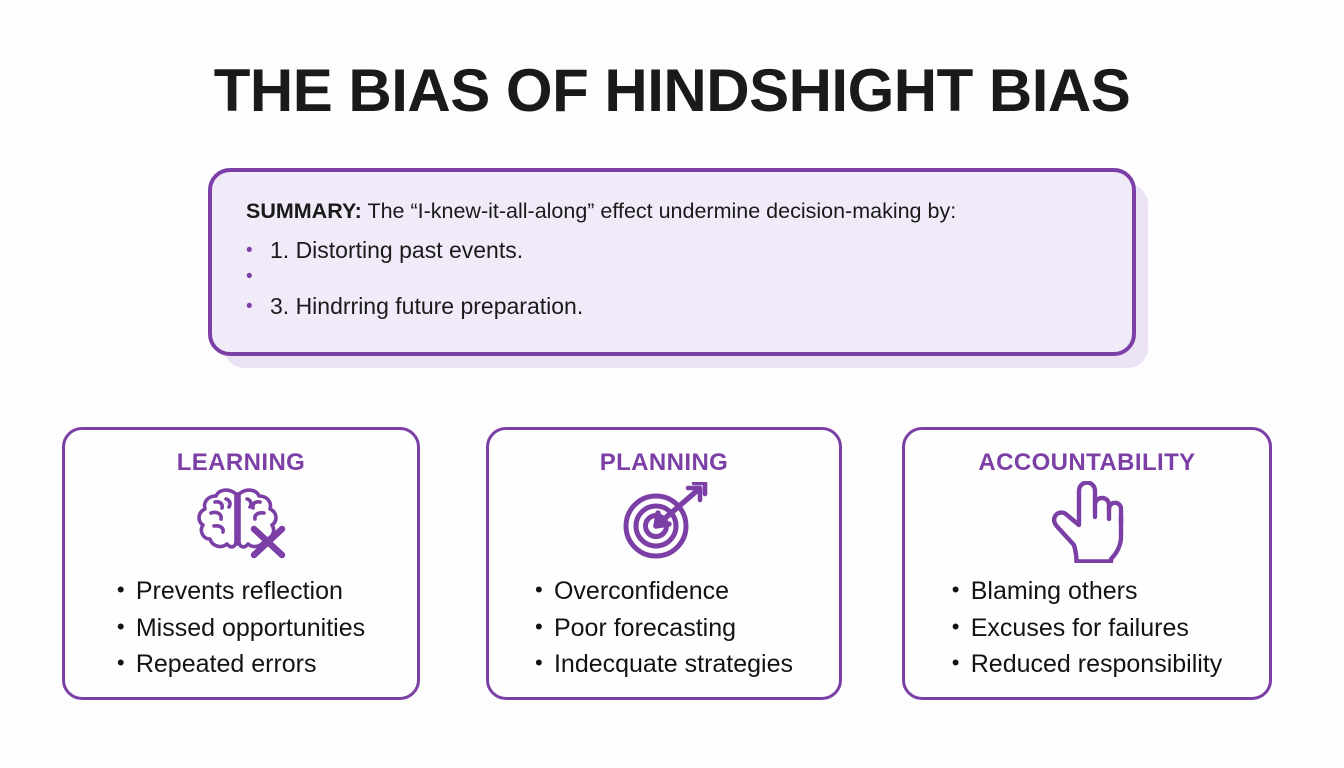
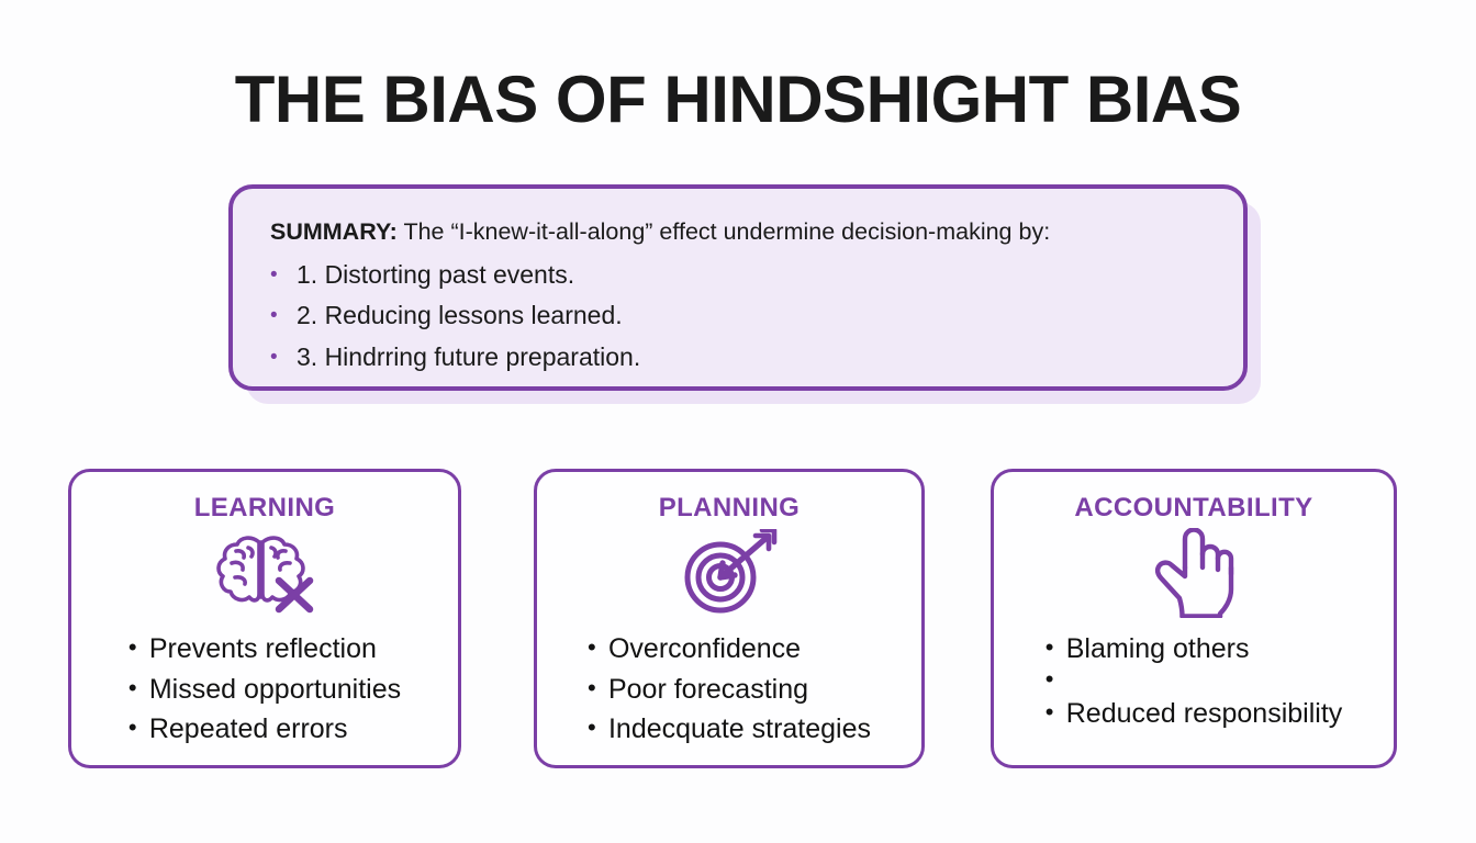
  THE BIAS OF HINDSHIGHT BIAS
  SUMMARY: The “I-knew-it-all-along” effect undermine decision-making by:
  •
  1. Distorting past events.
  •
+ 2. Reducing lessons learned.
  •
  3. Hindrring future preparation.
  LEARNING
  •
  Prevents reflection
  •
  Missed opportunities
  •
  Repeated errors
  PLANNING
  •
  Overconfidence
  •
  Poor forecasting
  •
  Indecquate strategies
  ACCOUNTABILITY
  •
  Blaming others
  •
- Excuses for failures
  •
  Reduced responsibility
